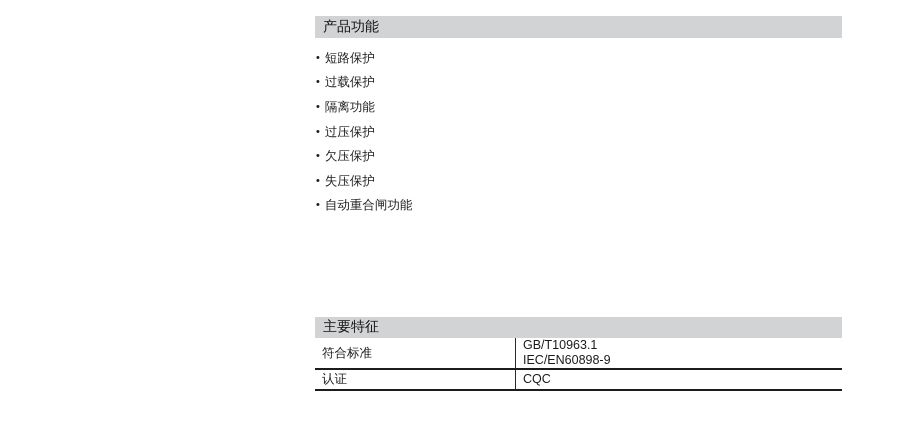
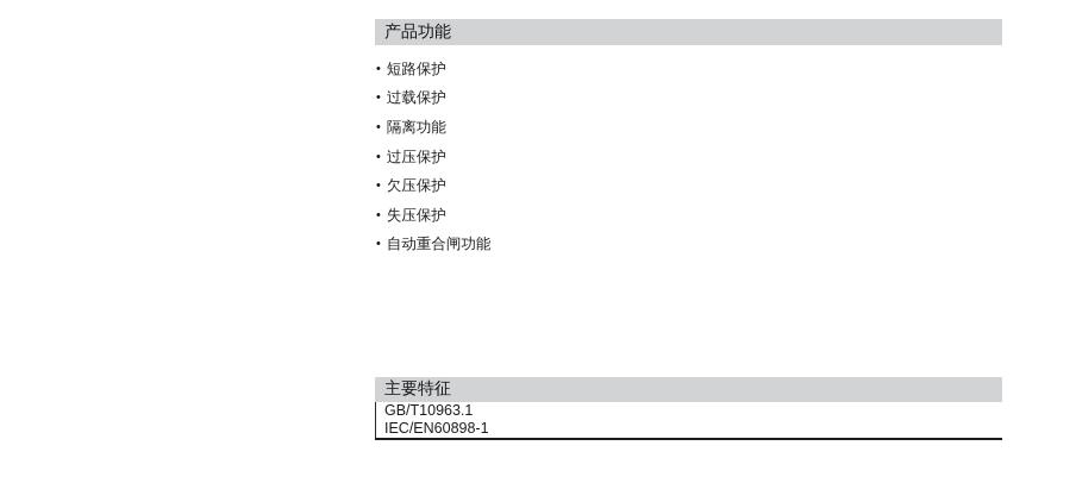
  产品功能
  •
  短路保护
  •
  过载保护
  •
  隔离功能
  •
  过压保护
  •
  欠压保护
  •
  失压保护
  •
  自动重合闸功能
  主要特征
- 符合标准
  GB/T10963.1
- IEC/EN60898-9
+ IEC/EN60898-1
- 认证
- CQC
